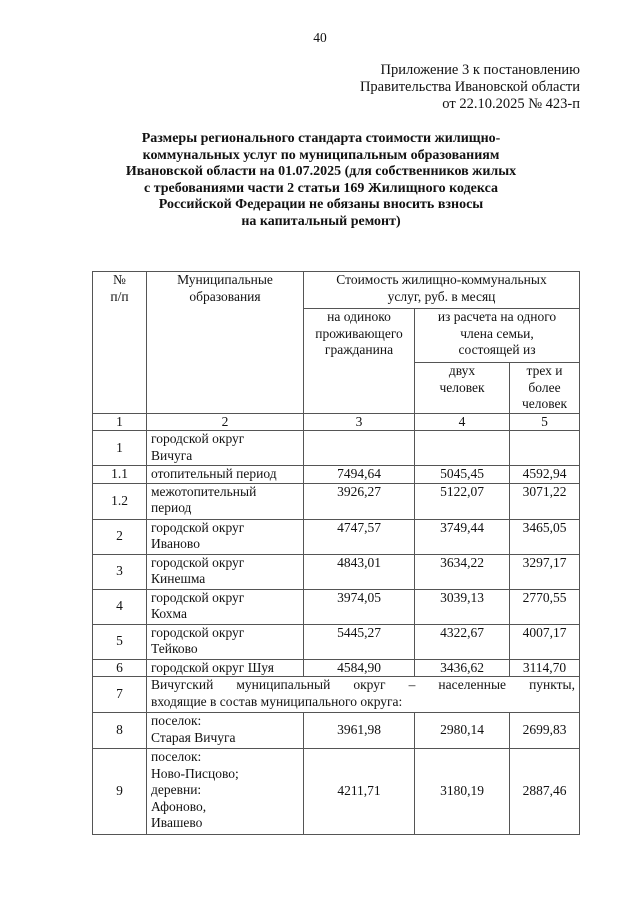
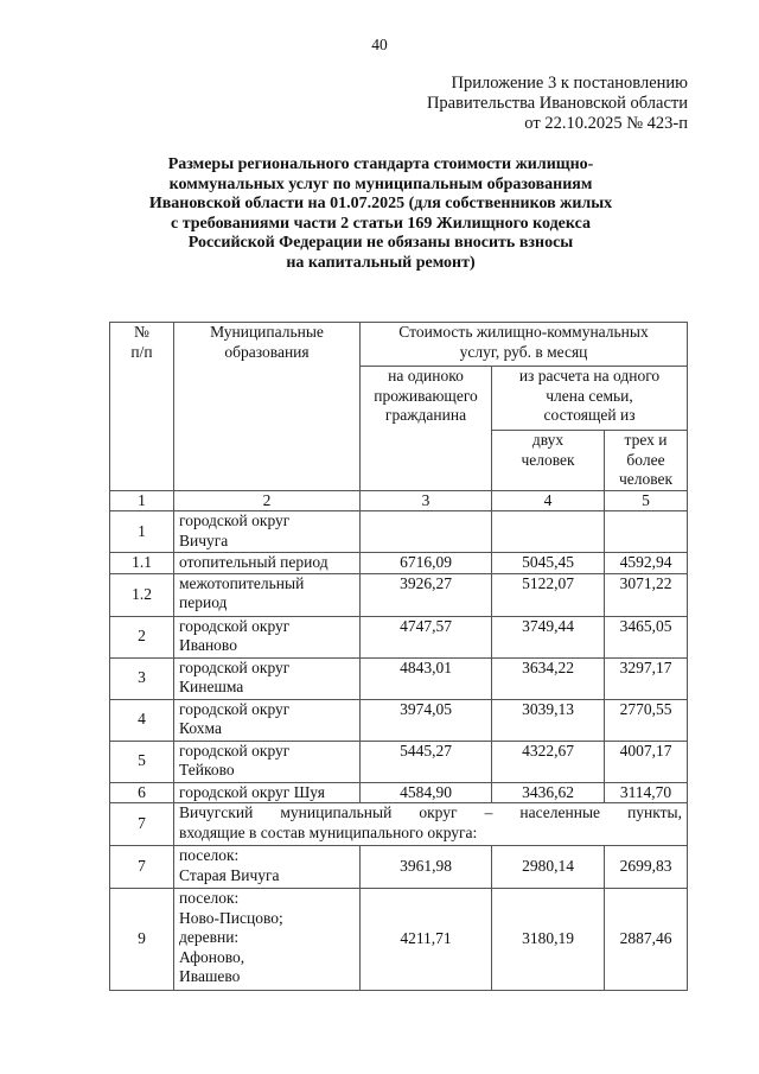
  40
  Приложение 3 к постановлению
  Правительства Ивановской области
  от 22.10.2025 № 423-п
  Размеры регионального стандарта стоимости жилищно-
  коммунальных услуг по муниципальным образованиям
  Ивановской области на 01.07.2025 (для собственников жилых
  с требованиями части 2 статьи 169 Жилищного кодекса
  Российской Федерации не обязаны вносить взносы
  на капитальный ремонт)
  № п/п	Муниципальные образования	Стоимость жилищно-коммунальных услуг, руб. в месяц
  на одиноко проживающего гражданина	из расчета на одного члена семьи, состоящей из
  двух человек	трех и более человек
  1	2	3	4	5
  1	городской округ Вичуга
- 1.1	отопительный период	7494,64	5045,45	4592,94
+ 1.1	отопительный период	6716,09	5045,45	4592,94
  1.2	межотопительный период	3926,27	5122,07	3071,22
  2	городской округ Иваново	4747,57	3749,44	3465,05
  3	городской округ Кинешма	4843,01	3634,22	3297,17
  4	городской округ Кохма	3974,05	3039,13	2770,55
  5	городской округ Тейково	5445,27	4322,67	4007,17
  6	городской округ Шуя	4584,90	3436,62	3114,70
  7	Вичугский муниципальный округ – населенные пункты, входящие в состав муниципального округа:
- 8	поселок: Старая Вичуга	3961,98	2980,14	2699,83
+ 7	поселок: Старая Вичуга	3961,98	2980,14	2699,83
  9	поселок: Ново-Писцово; деревни: Афоново, Ивашево	4211,71	3180,19	2887,46
